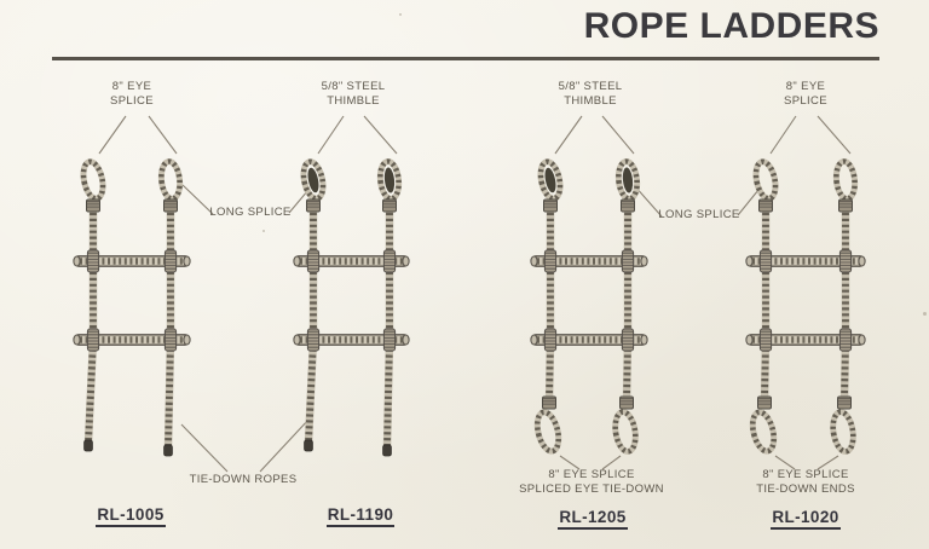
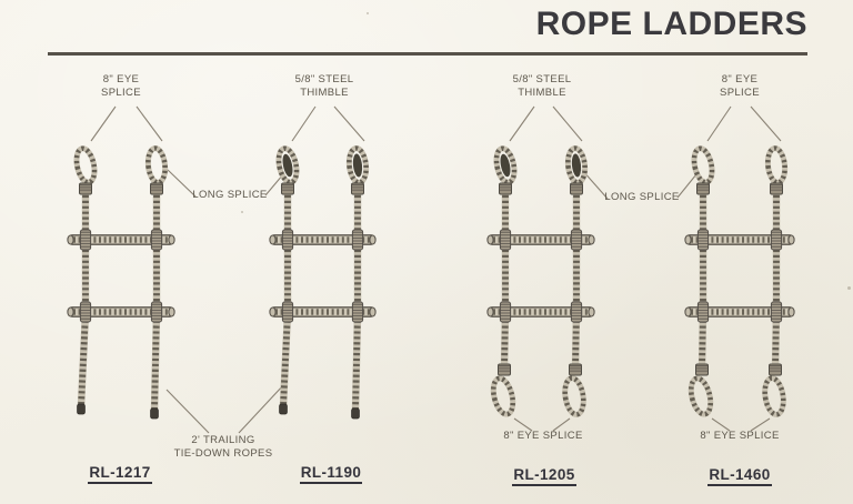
  ROPE LADDERS
  8" EYE
  SPLICE
  5/8" STEEL
  THIMBLE
  5/8" STEEL
  THIMBLE
  8" EYE
  SPLICE
  LONG SPLICE
  LONG SPLICE
+ 2' TRAILING
  TIE-DOWN ROPES
  8" EYE SPLICE
- SPLICED EYE TIE-DOWN
  8" EYE SPLICE
- TIE-DOWN ENDS
- RL-1005
+ RL-1217
  RL-1190
  RL-1205
- RL-1020
+ RL-1460
